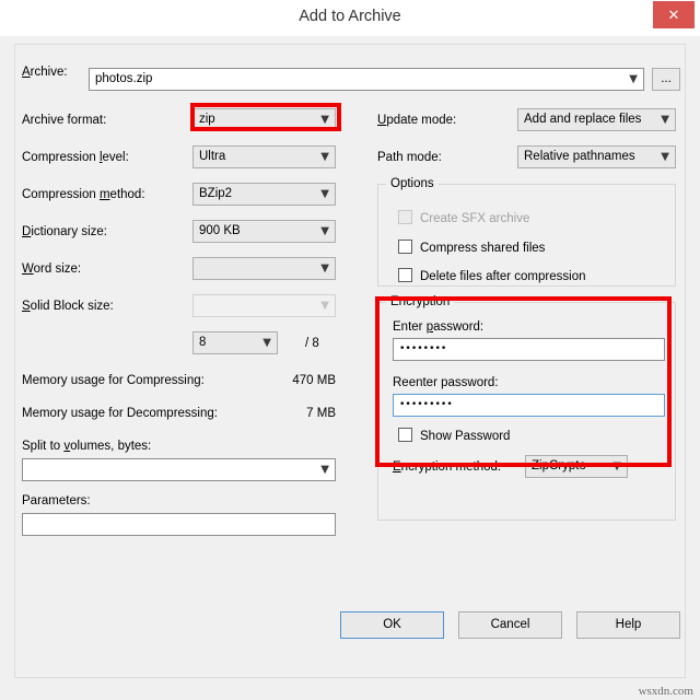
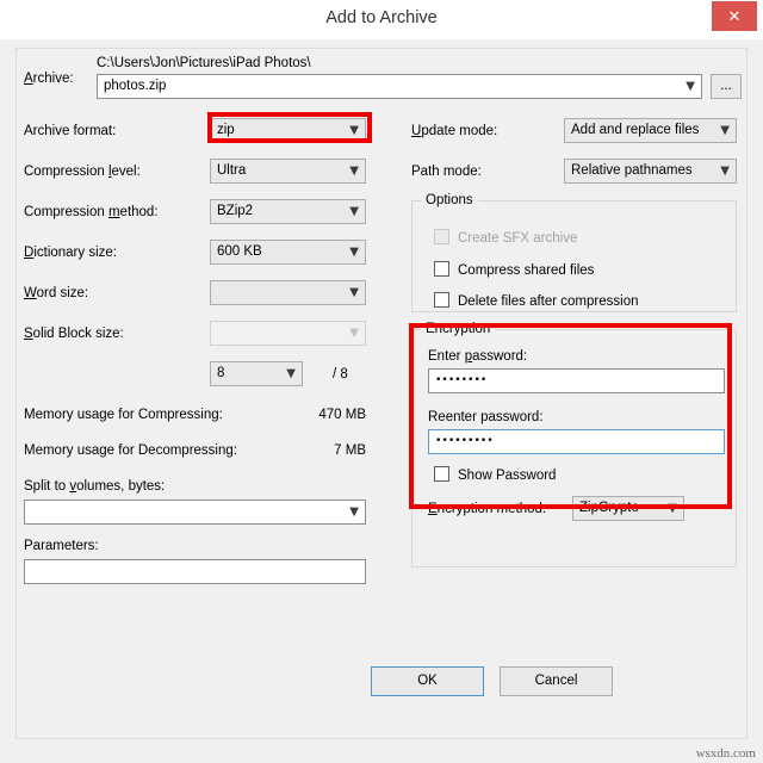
  Add to Archive
  ✕
  Archive:
+ C:\Users\Jon\Pictures\iPad Photos\
  photos.zip
  ▼
  ...
  Archive format:
  zip
  ▼
  Compression level:
  Ultra
  ▼
  Compression method:
  BZip2
  ▼
  Dictionary size:
- 900 KB
+ 600 KB
  ▼
  Word size:
  ▼
  Solid Block size:
  ▼
  8
  ▼
  / 8
  Memory usage for Compressing:
  470 MB
  Memory usage for Decompressing:
  7 MB
  Split to volumes, bytes:
  ▼
  Parameters:
  Update mode:
  Add and replace files
  ▼
  Path mode:
  Relative pathnames
  ▼
  Options
  Create SFX archive
  Compress shared files
  Delete files after compression
  Encryption
  Enter password:
  ••••••••
  Reenter password:
  •••••••••
  Show Password
  Encryption method:
  ZipCrypto
  ▼
  OK
  Cancel
- Help
  wsxdn.com
